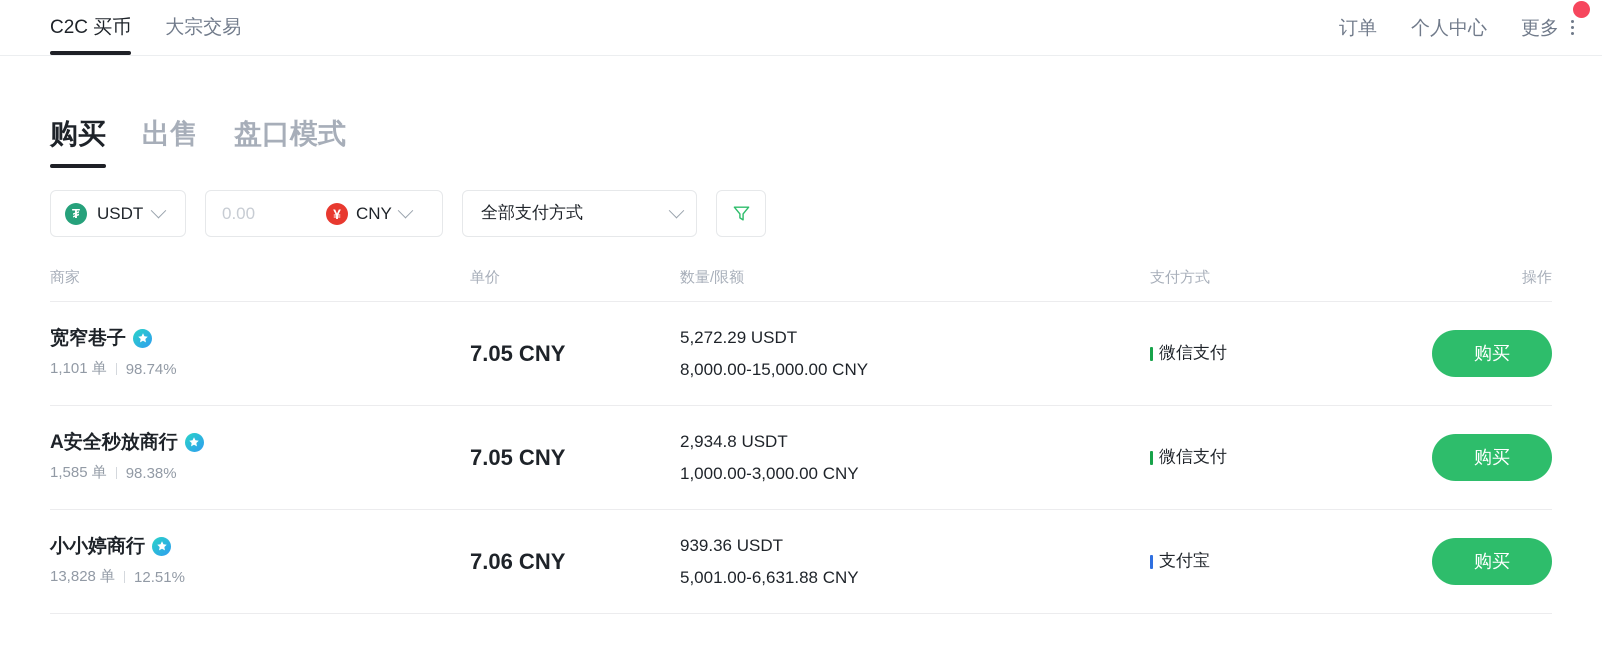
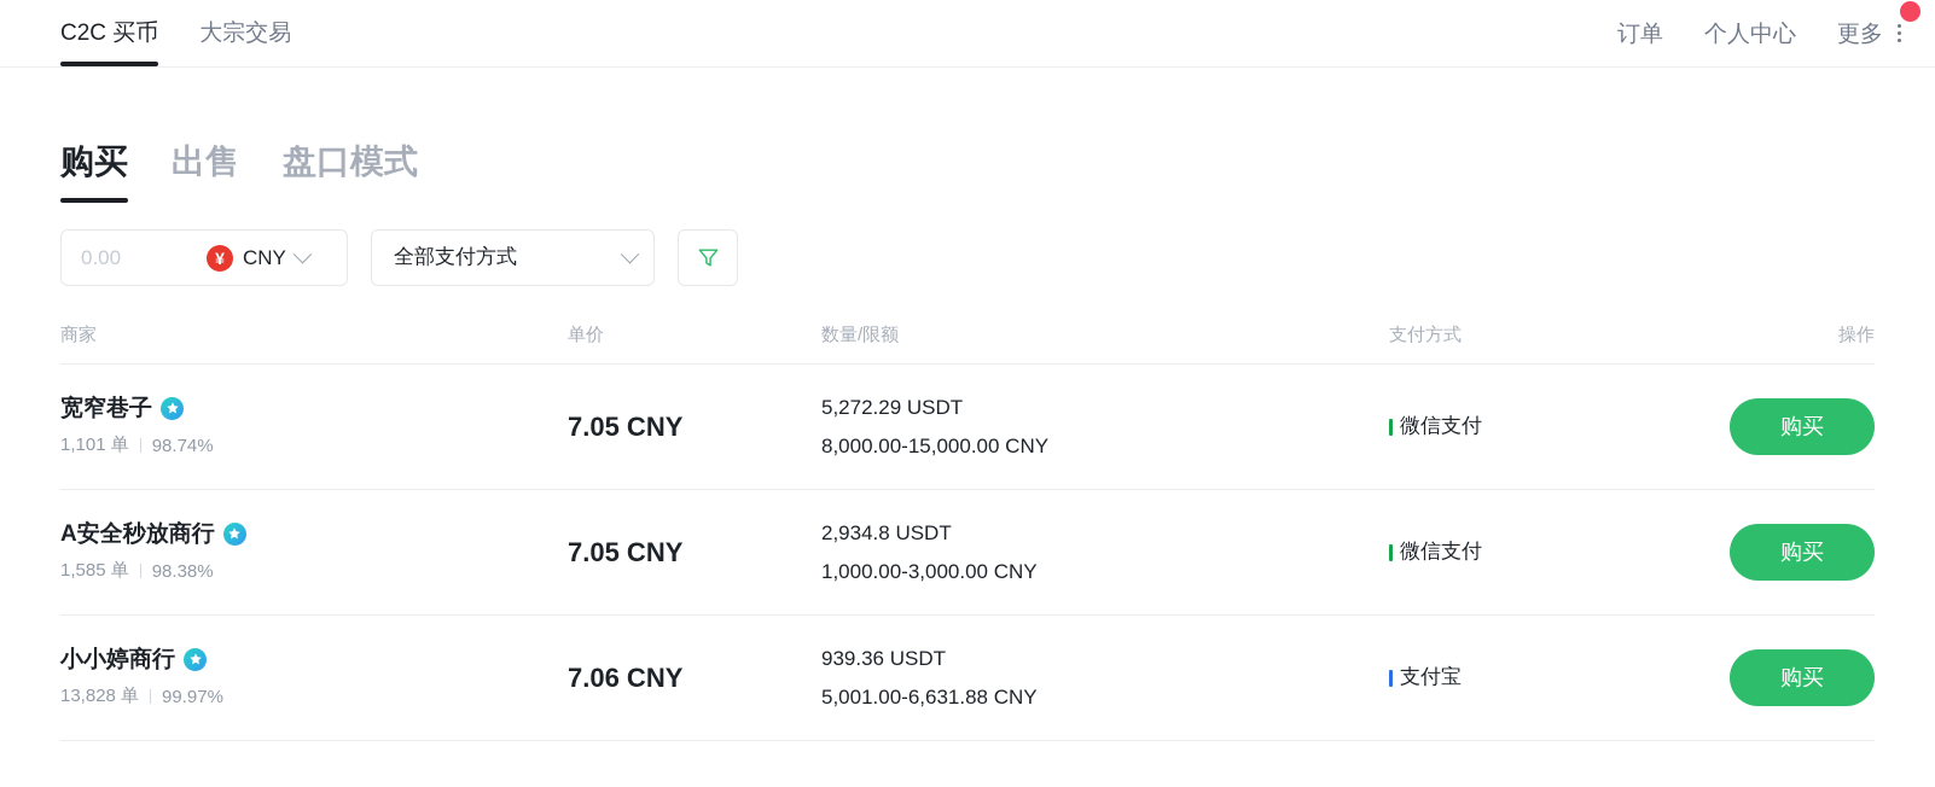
  C2C 买币
  大宗交易
  订单
  个人中心
  更多
  购买
  出售
  盘口模式
- ₮
- USDT
  0.00
  ¥
  CNY
  全部支付方式
  商家
  单价
  数量/限额
  支付方式
  操作
  宽窄巷子
  1,101 单
  98.74%
  7.05 CNY
  5,272.29 USDT
  8,000.00-15,000.00 CNY
  微信支付
  购买
  A安全秒放商行
  1,585 单
  98.38%
  7.05 CNY
  2,934.8 USDT
  1,000.00-3,000.00 CNY
  微信支付
  购买
  小小婷商行
  13,828 单
- 12.51%
+ 99.97%
  7.06 CNY
  939.36 USDT
  5,001.00-6,631.88 CNY
  支付宝
  购买
